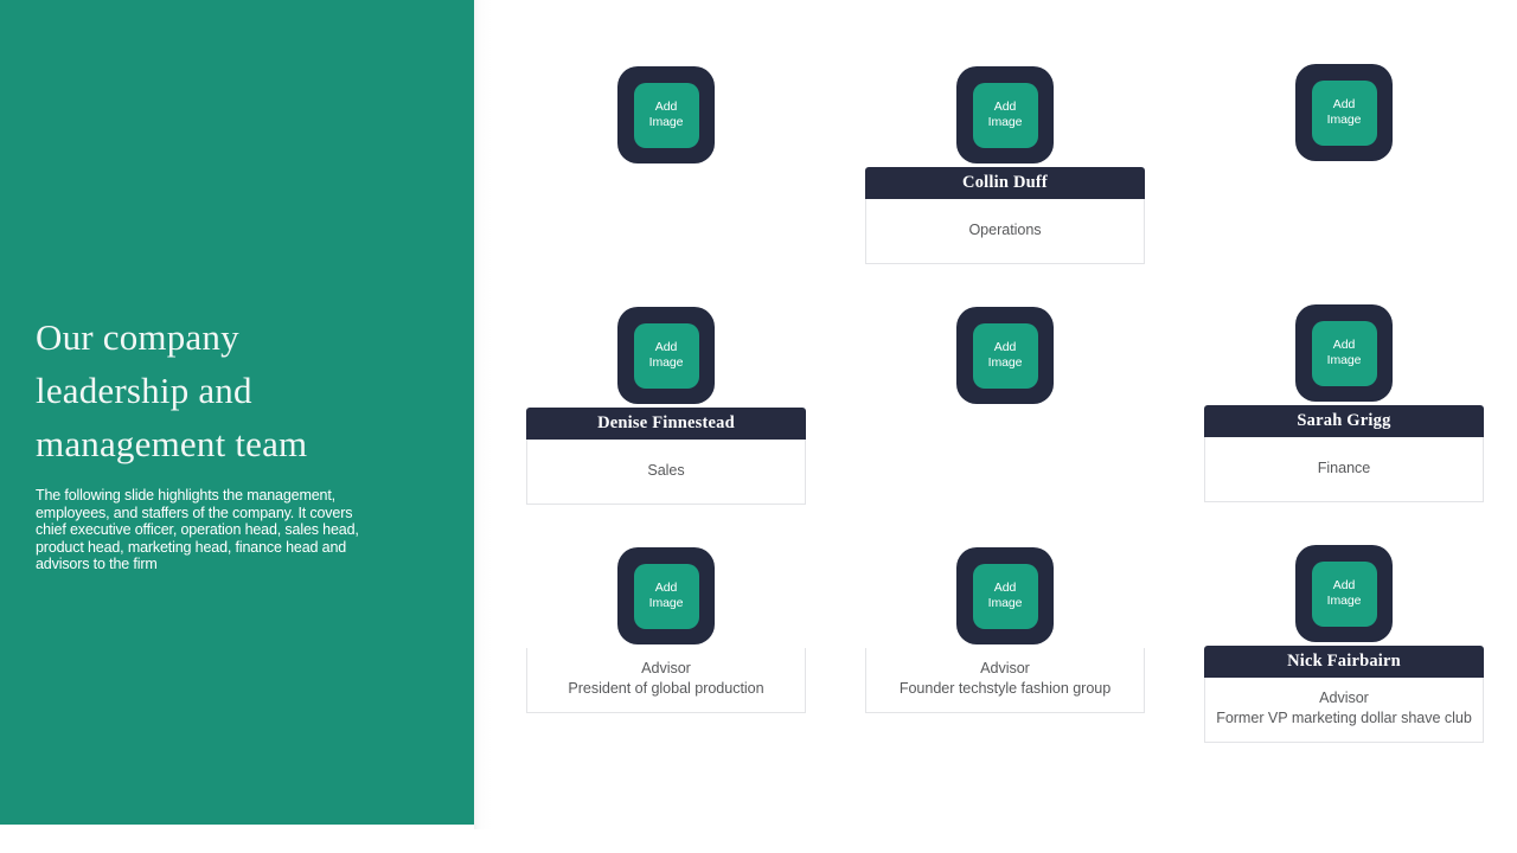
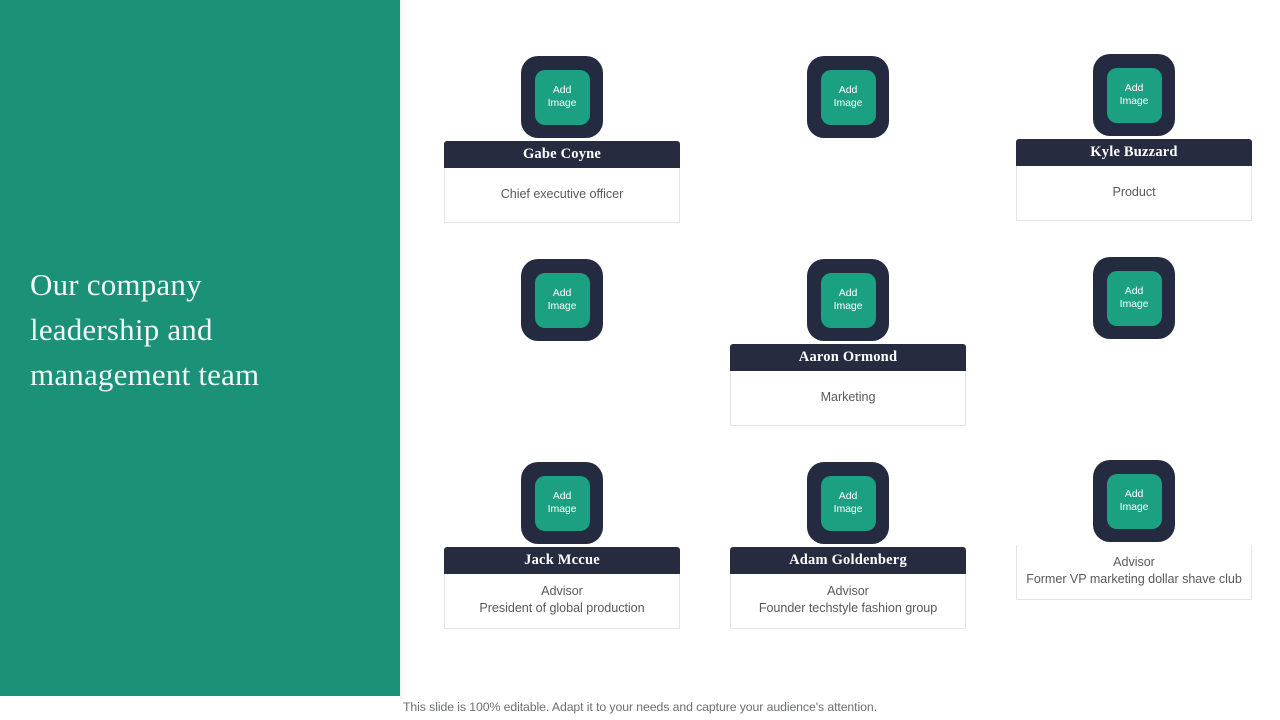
  Our company
  leadership and
  management team
- The following slide highlights the management, employees, and staffers of the company. It covers chief executive officer, operation head, sales head, product head, marketing head, finance head and advisors to the firm
  Add
  Image
+ Gabe Coyne
+ Chief executive officer
  Add
  Image
- Collin Duff
- Operations
  Add
  Image
+ Kyle Buzzard
+ Product
  Add
  Image
- Denise Finnestead
- Sales
  Add
  Image
+ Aaron Ormond
+ Marketing
  Add
  Image
- Sarah Grigg
- Finance
  Add
  Image
+ Jack Mccue
  Advisor
  President of global production
  Add
  Image
+ Adam Goldenberg
  Advisor
  Founder techstyle fashion group
  Add
  Image
- Nick Fairbairn
  Advisor
  Former VP marketing dollar shave club
+ This slide is 100% editable. Adapt it to your needs and capture your audience's attention.
